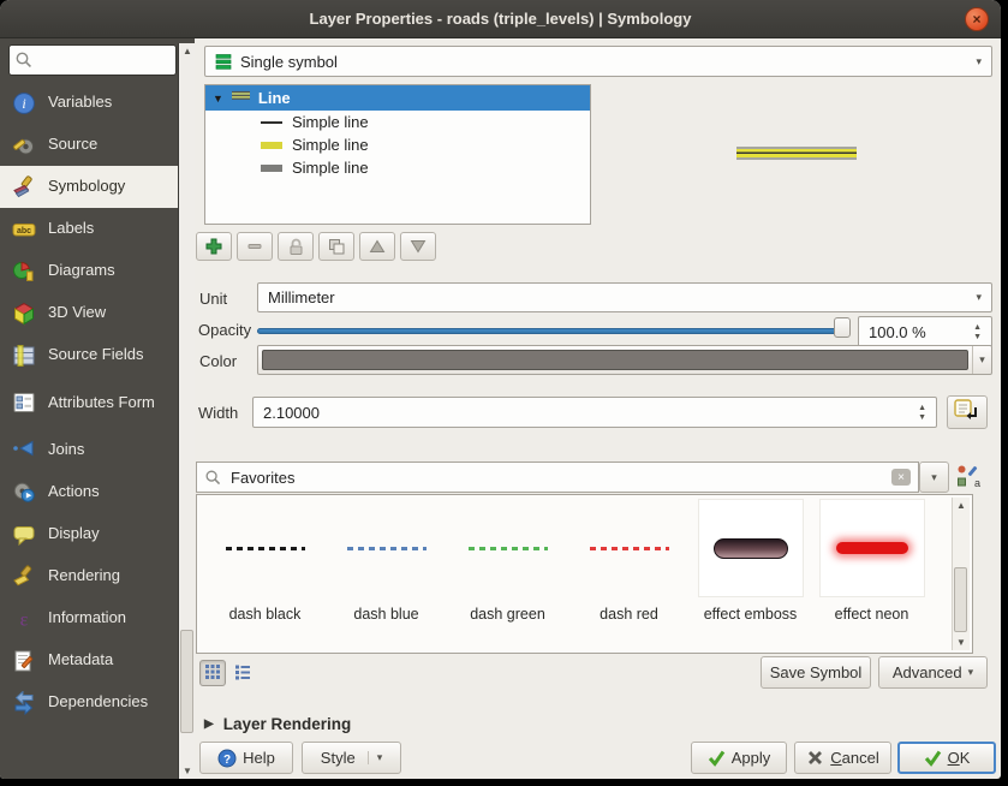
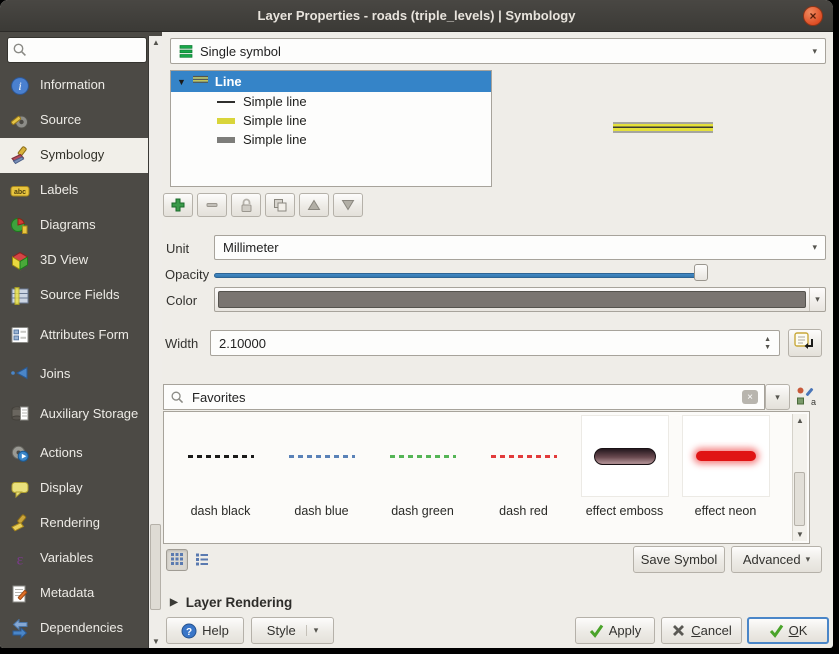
  Layer Properties - roads (triple_levels) | Symbology
  ×
  i
- Variables
+ Information
  Source
  Symbology
  Labels
  Diagrams
  3D View
  Source Fields
  Attributes Form
  Joins
+ Auxiliary Storage
  Actions
  Display
  Rendering
  ε
- Information
+ Variables
  Metadata
  Dependencies
  ▲
  ▼
  Single symbol
  ▾
  ▼
  Line
  Simple line
  Simple line
  Simple line
  Unit
  Millimeter
  ▾
  Opacity
- 100.0 %
  Color
  ▾
  Width
  2.10000
  Favorites
  ×
  ▾
  a
  dash black
  dash blue
  dash green
  dash red
  effect emboss
  effect neon
  ▲
  ▼
  Save Symbol
  Advanced
  ▾
  ▶
  Layer Rendering
  ?
  Help
  Style
  ▾
  Apply
  Cancel
  OK
